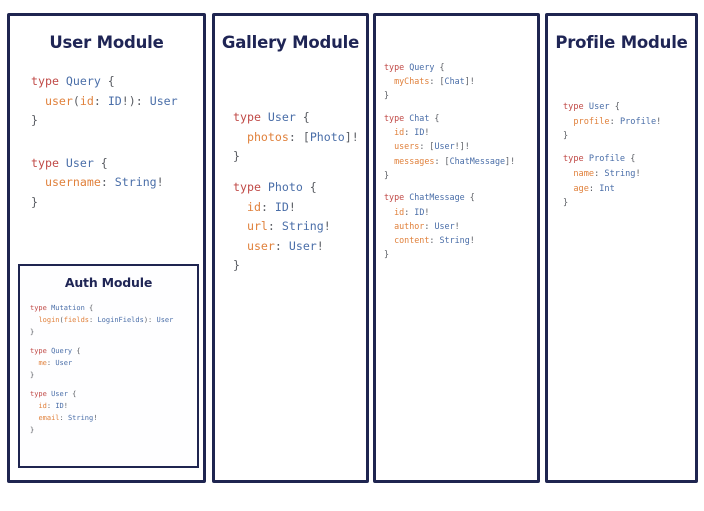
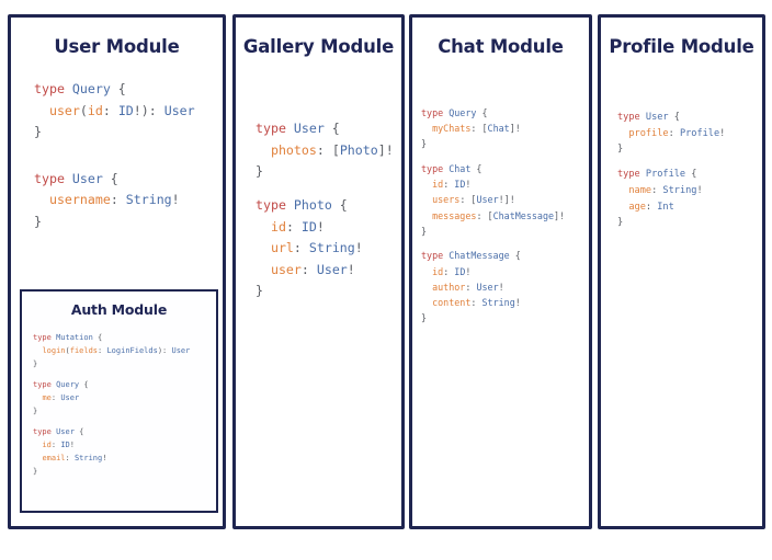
  User Module
  type Query {
  user(id: ID!): User
  }
  type User {
  username: String!
  }
  Auth Module
  type Mutation {
  login(fields: LoginFields): User
  }
  type Query {
  me: User
  }
  type User {
  id: ID!
  email: String!
  }
  Gallery Module
  type User {
  photos: [Photo]!
  }
  type Photo {
  id: ID!
  url: String!
  user: User!
  }
+ Chat Module
  type Query {
  myChats: [Chat]!
  }
  type Chat {
  id: ID!
  users: [User!]!
  messages: [ChatMessage]!
  }
  type ChatMessage {
  id: ID!
  author: User!
  content: String!
  }
  Profile Module
  type User {
  profile: Profile!
  }
  type Profile {
  name: String!
  age: Int
  }
